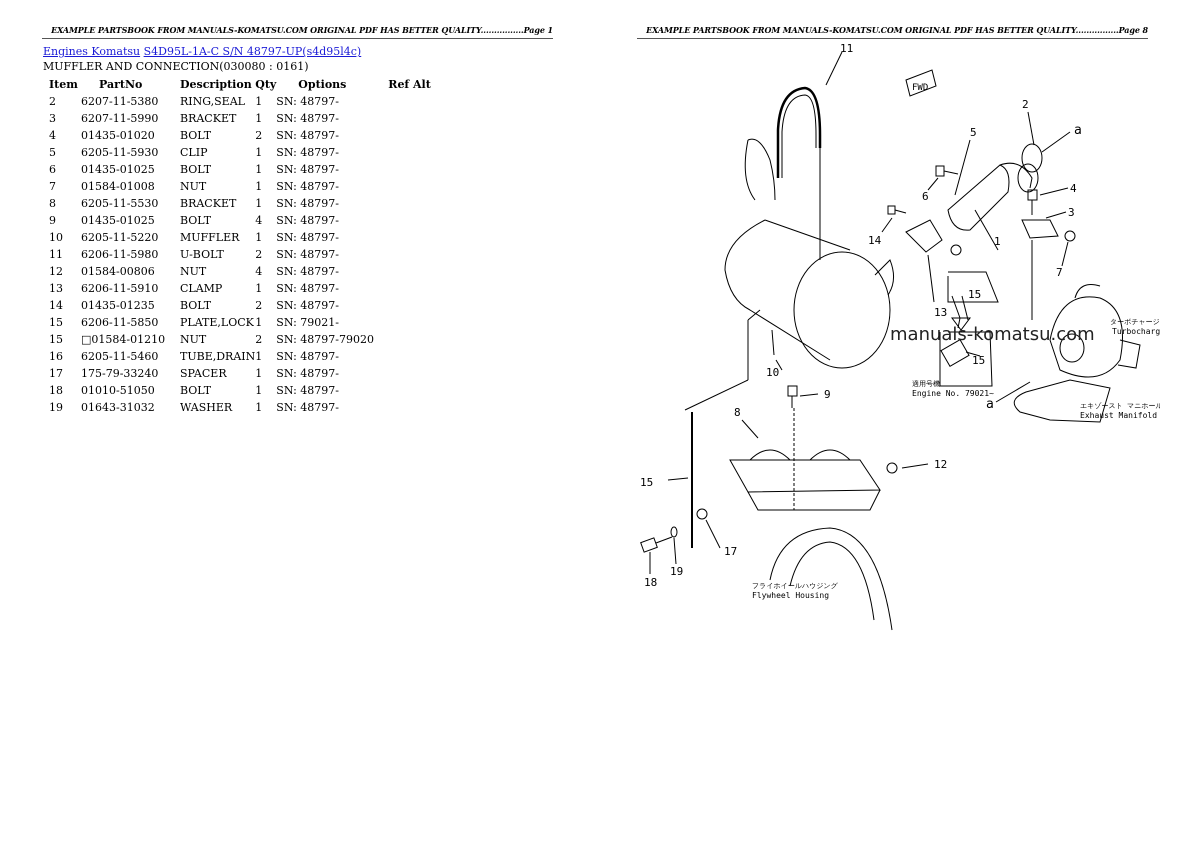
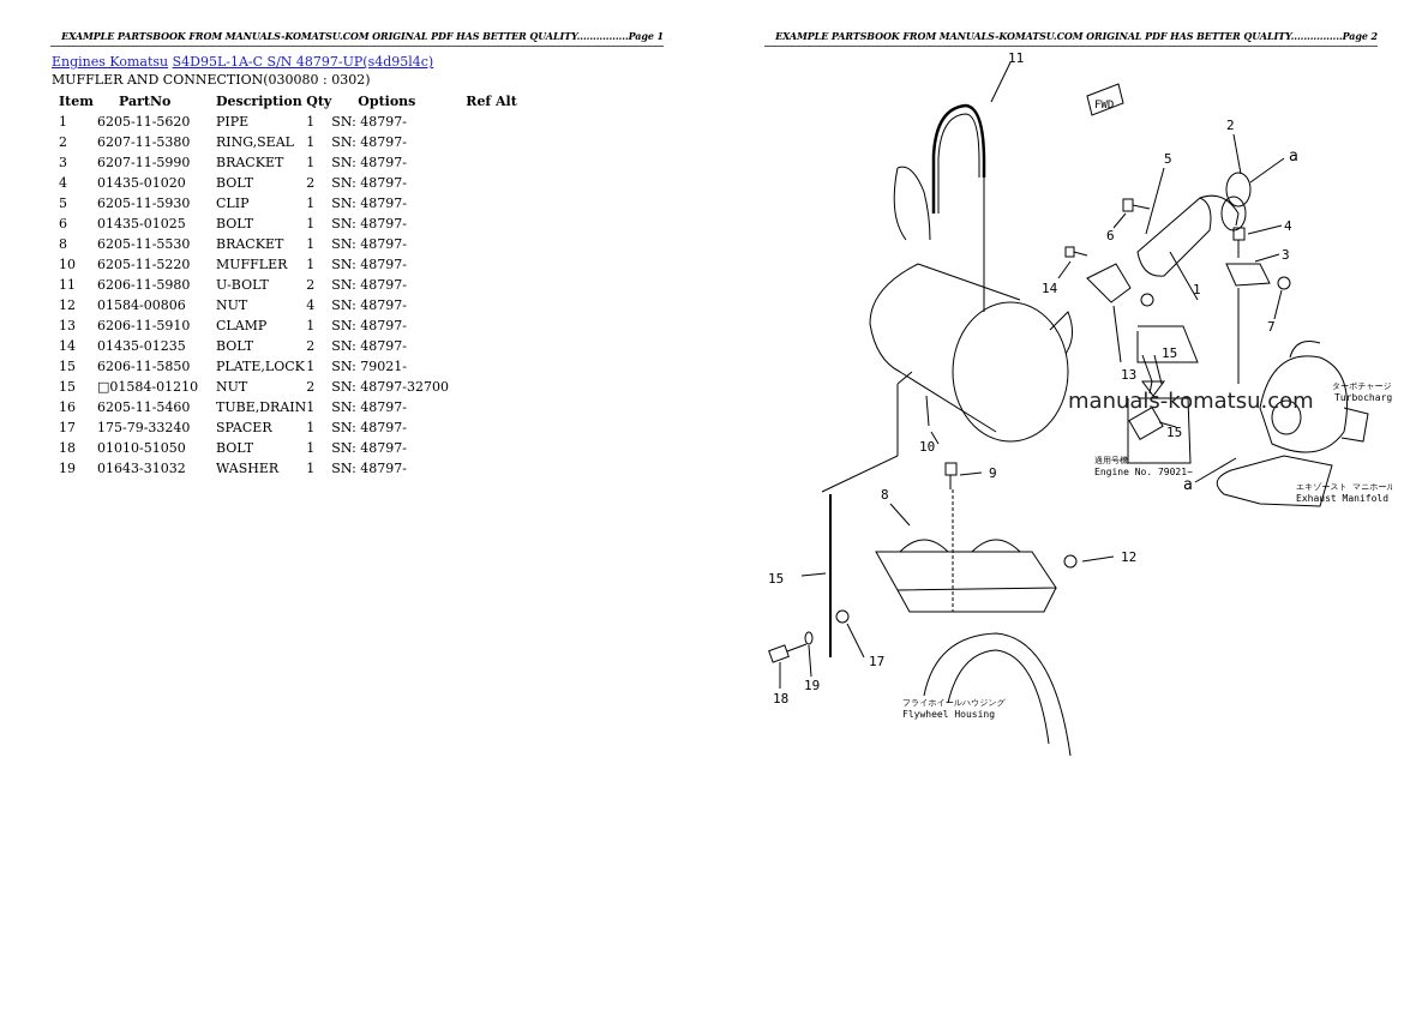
  EXAMPLE PARTSBOOK FROM MANUALS-KOMATSU.COM ORIGINAL PDF HAS BETTER QUALITY................Page 1
- EXAMPLE PARTSBOOK FROM MANUALS-KOMATSU.COM ORIGINAL PDF HAS BETTER QUALITY................Page 8
+ EXAMPLE PARTSBOOK FROM MANUALS-KOMATSU.COM ORIGINAL PDF HAS BETTER QUALITY................Page 2
  Engines Komatsu S4D95L-1A-C S/N 48797-UP(s4d95l4c)
- MUFFLER AND CONNECTION(030080 : 0161)
+ MUFFLER AND CONNECTION(030080 : 0302)
  Item	PartNo	Description	Qty	Options	Ref Alt
+ 1	6205-11-5620	PIPE	1	SN: 48797-
  2	6207-11-5380	RING,SEAL	1	SN: 48797-
  3	6207-11-5990	BRACKET	1	SN: 48797-
  4	01435-01020	BOLT	2	SN: 48797-
  5	6205-11-5930	CLIP	1	SN: 48797-
  6	01435-01025	BOLT	1	SN: 48797-
- 7	01584-01008	NUT	1	SN: 48797-
  8	6205-11-5530	BRACKET	1	SN: 48797-
- 9	01435-01025	BOLT	4	SN: 48797-
  10	6205-11-5220	MUFFLER	1	SN: 48797-
  11	6206-11-5980	U-BOLT	2	SN: 48797-
  12	01584-00806	NUT	4	SN: 48797-
  13	6206-11-5910	CLAMP	1	SN: 48797-
  14	01435-01235	BOLT	2	SN: 48797-
  15	6206-11-5850	PLATE,LOCK	1	SN: 79021-
- 15	□01584-01210	NUT	2	SN: 48797-79020
+ 15	□01584-01210	NUT	2	SN: 48797-32700
  16	6205-11-5460	TUBE,DRAIN	1	SN: 48797-
  17	175-79-33240	SPACER	1	SN: 48797-
  18	01010-51050	BOLT	1	SN: 48797-
  19	01643-31032	WASHER	1	SN: 48797-
  FWD
  11
  10
  5
  2
  a
  6
  4
  3
  7
  1
  14
  13
  15
  15
  適用号機
  Engine No. 79021~
  a
  ターボチャージ
  Turbocharg
  エキゾースト マニホール
  Exhaust Manifold
  9
  8
  12
  15
  17
  18
  19
  フライホイールハウジング
  Flywheel Housing
  manuals-komatsu.com
